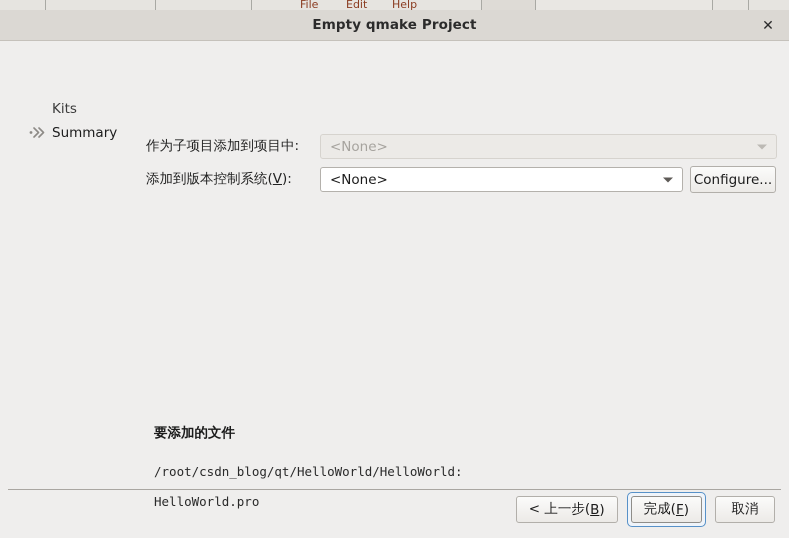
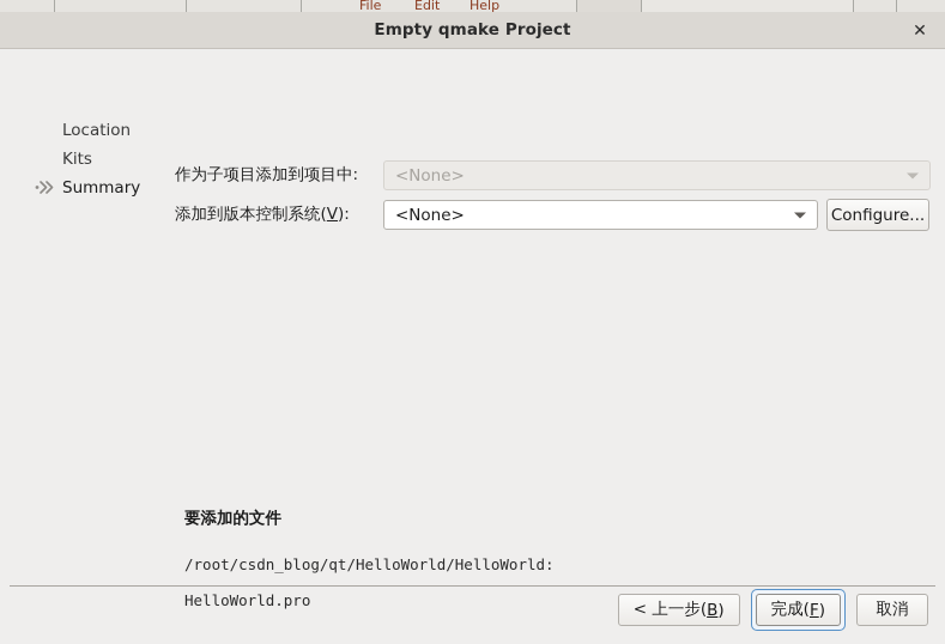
  File
  Edit
  Help
  Empty qmake Project
  ✕
+ Location
  Kits
  Summary
  作为子项目添加到项目中:
  <None>
  添加到版本控制系统(V):
  <None>
  Configure...
  要添加的文件
  /root/csdn_blog/qt/HelloWorld/HelloWorld:
  HelloWorld.pro
  < 上一步(
  B
  )
  完成(
  F
  )
  取消
